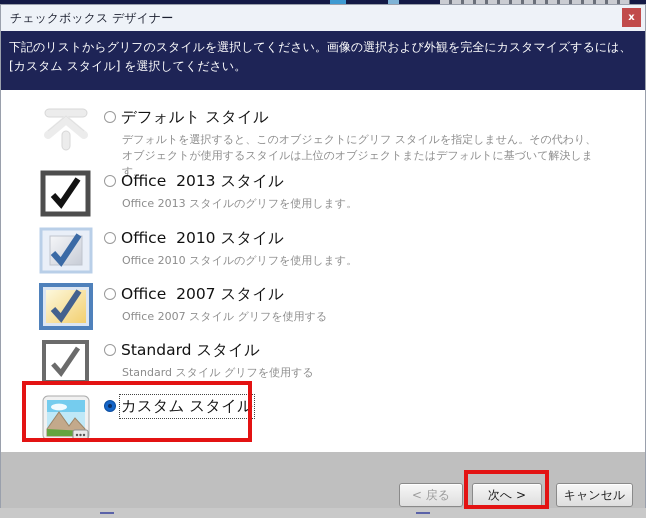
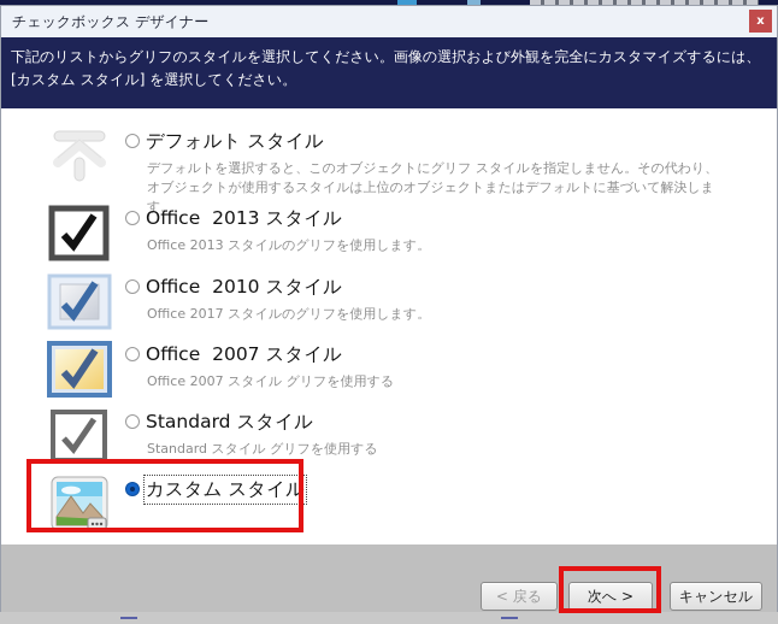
  チェックボックス デザイナー
  x
  下記のリストからグリフのスタイルを選択してください。画像の選択および外観を完全にカスタマイズするには、[カスタム スタイル] を選択してください。
  デフォルト スタイル
  デフォルトを選択すると、このオブジェクトにグリフ スタイルを指定しません。その代わり、オブジェクトが使用するスタイルは上位のオブジェクトまたはデフォルトに基づいて解決します。
  Office 2013 スタイル
  Office 2013 スタイルのグリフを使用します。
  Office 2010 スタイル
- Office 2010 スタイルのグリフを使用します。
+ Office 2017 スタイルのグリフを使用します。
  Office 2007 スタイル
  Office 2007 スタイル グリフを使用する
  Standard スタイル
  Standard スタイル グリフを使用する
  カスタム スタイル
  < 戻る
  次へ >
  キャンセル
